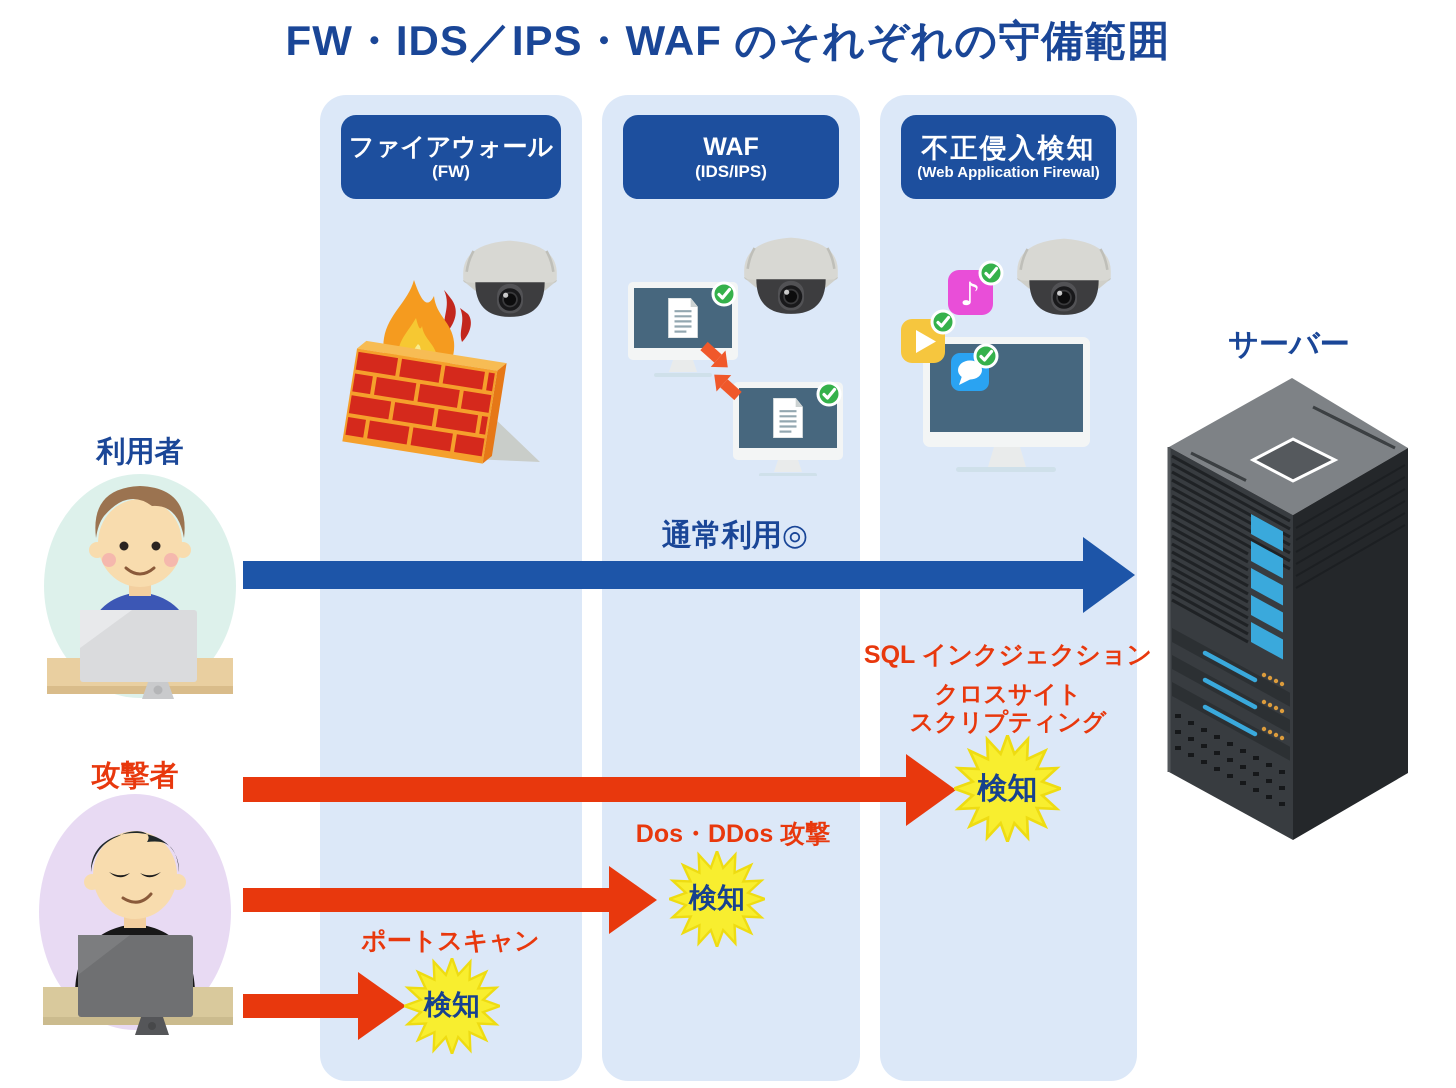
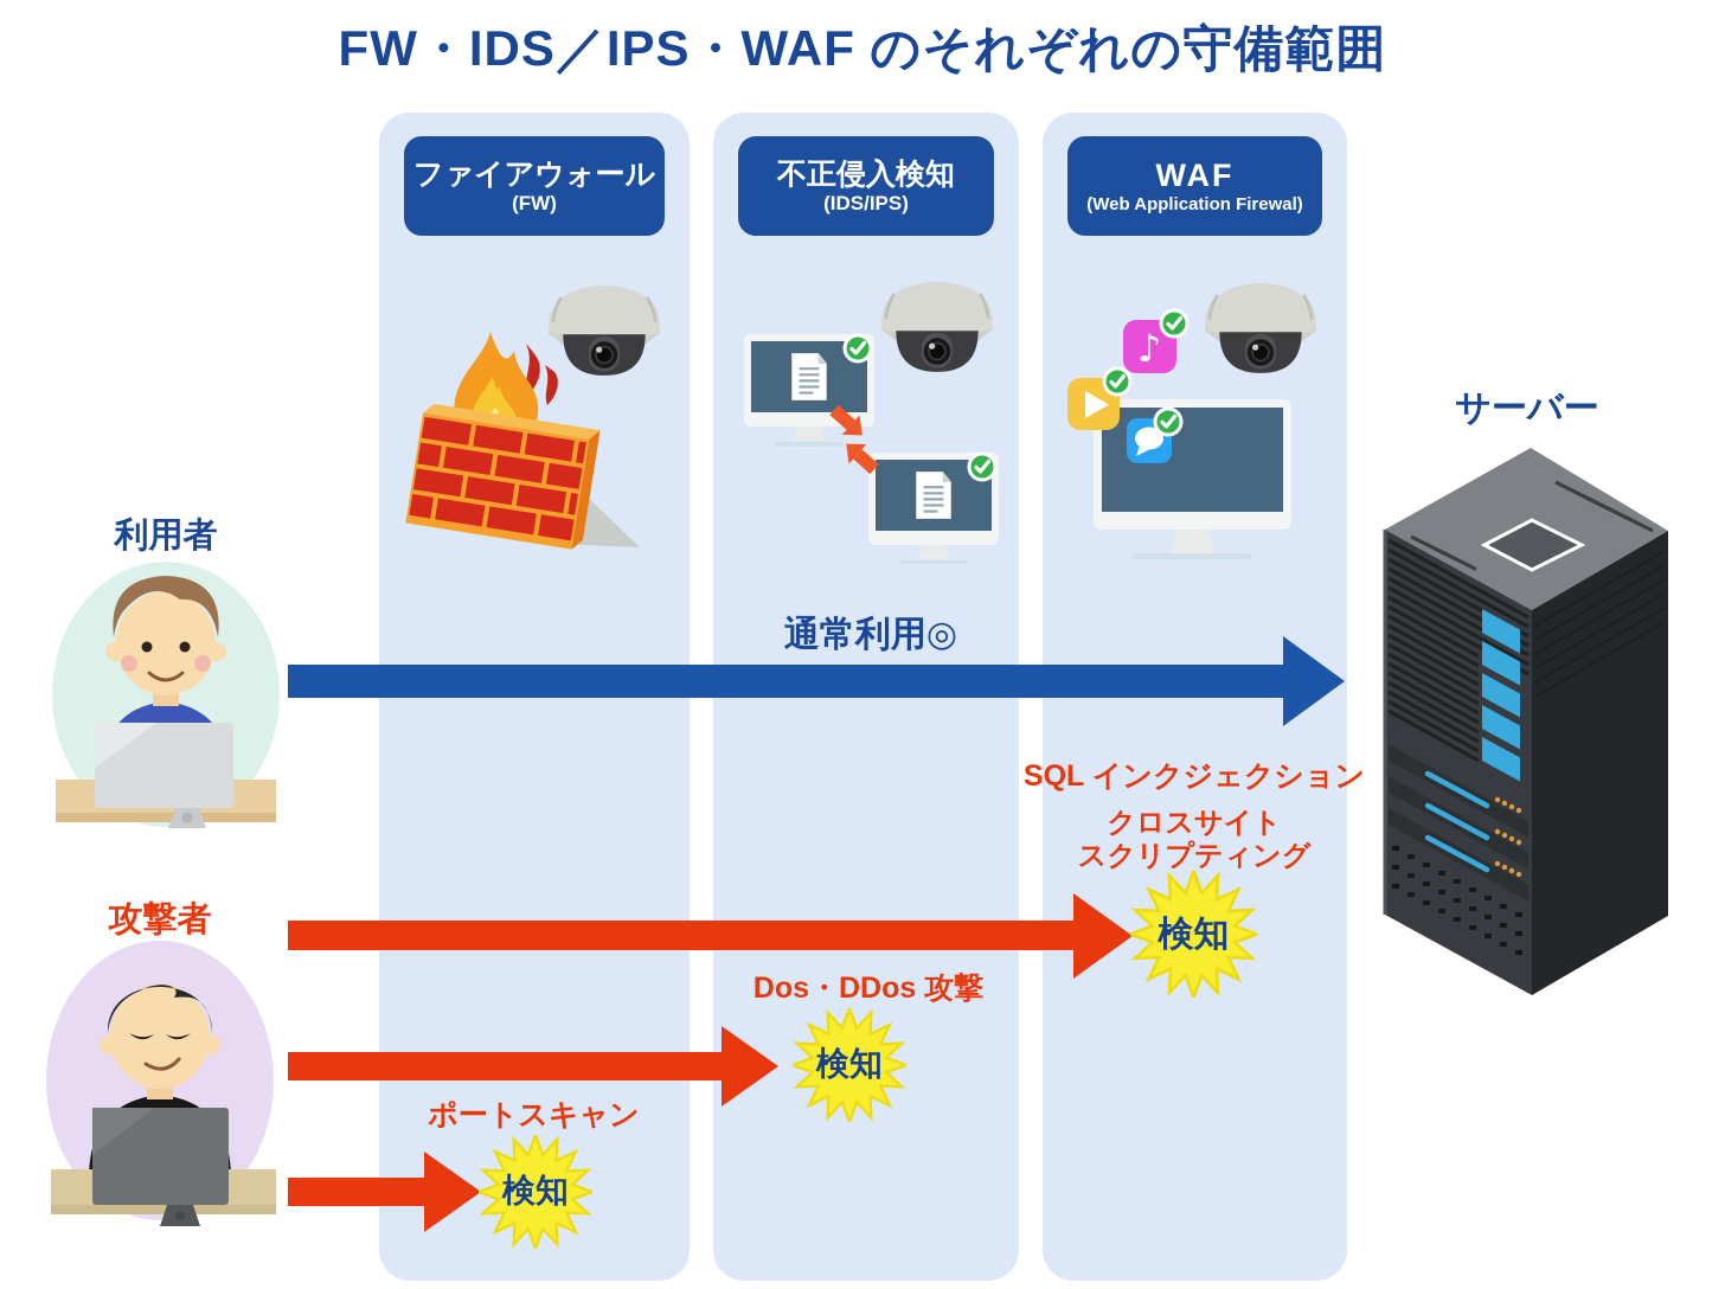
  FW・IDS／IPS・WAF のそれぞれの守備範囲
  ファイアウォール
  (FW)
- WAF
+ 不正侵入検知
  (IDS/IPS)
- 不正侵入検知
+ WAF
  (Web Application Firewal)
  ♪
  検知
  検知
  検知
  利用者
  攻撃者
  サーバー
  通常利用◎
  SQL インクジェクション
  クロスサイト
  スクリプティング
  Dos・DDos 攻撃
  ポートスキャン
